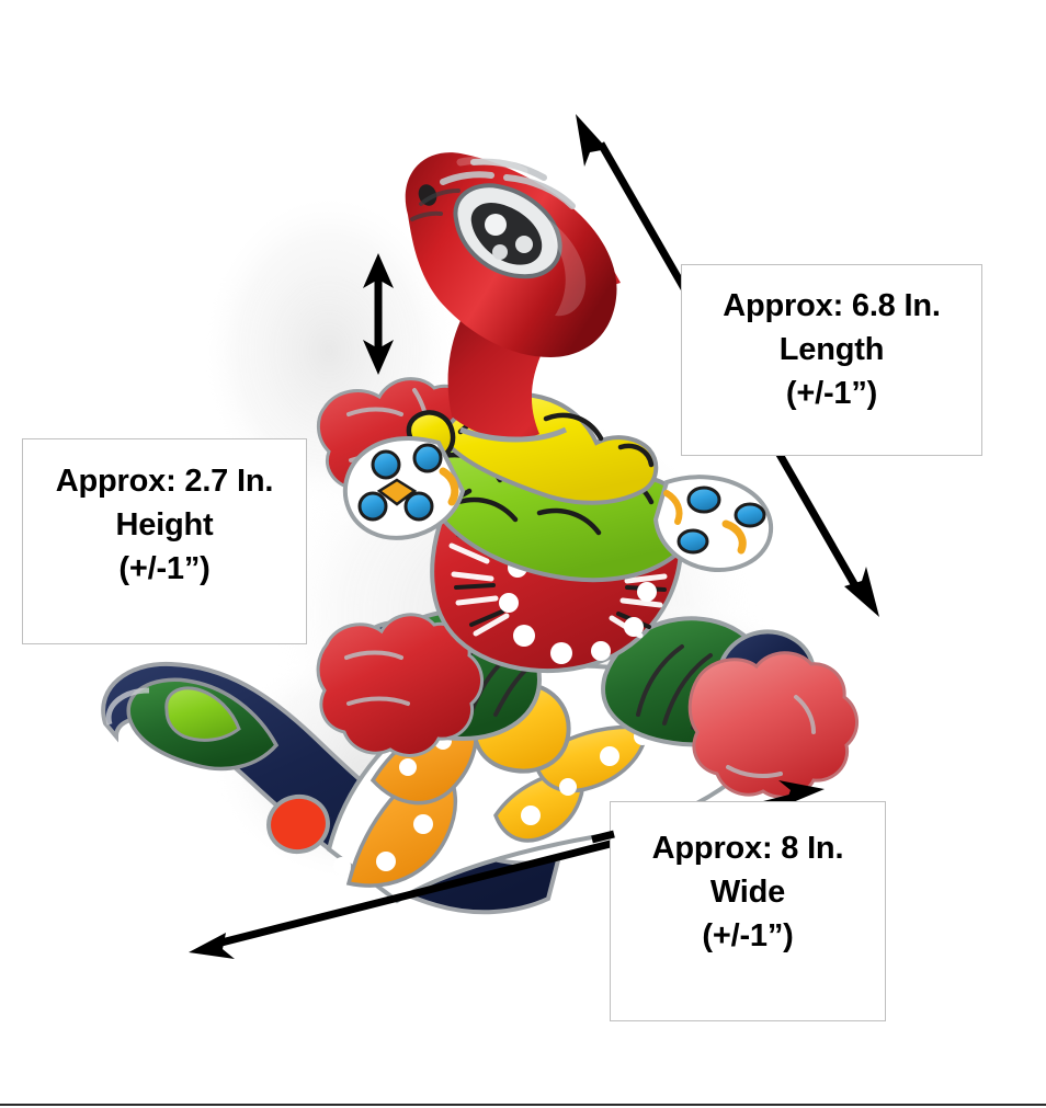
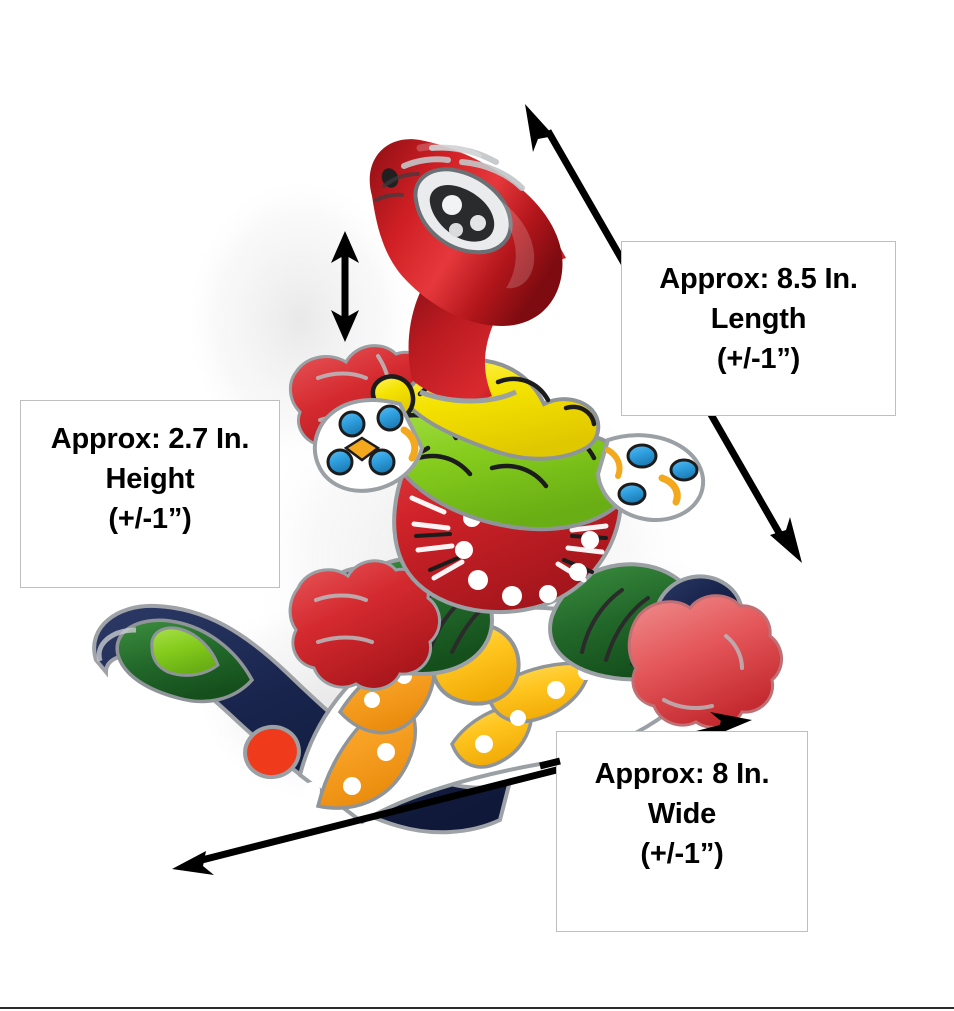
- Approx: 6.8 In.
+ Approx: 8.5 In.
  Length
  (+/-1”)
  Approx: 2.7 In.
  Height
  (+/-1”)
  Approx: 8 In.
  Wide
  (+/-1”)
